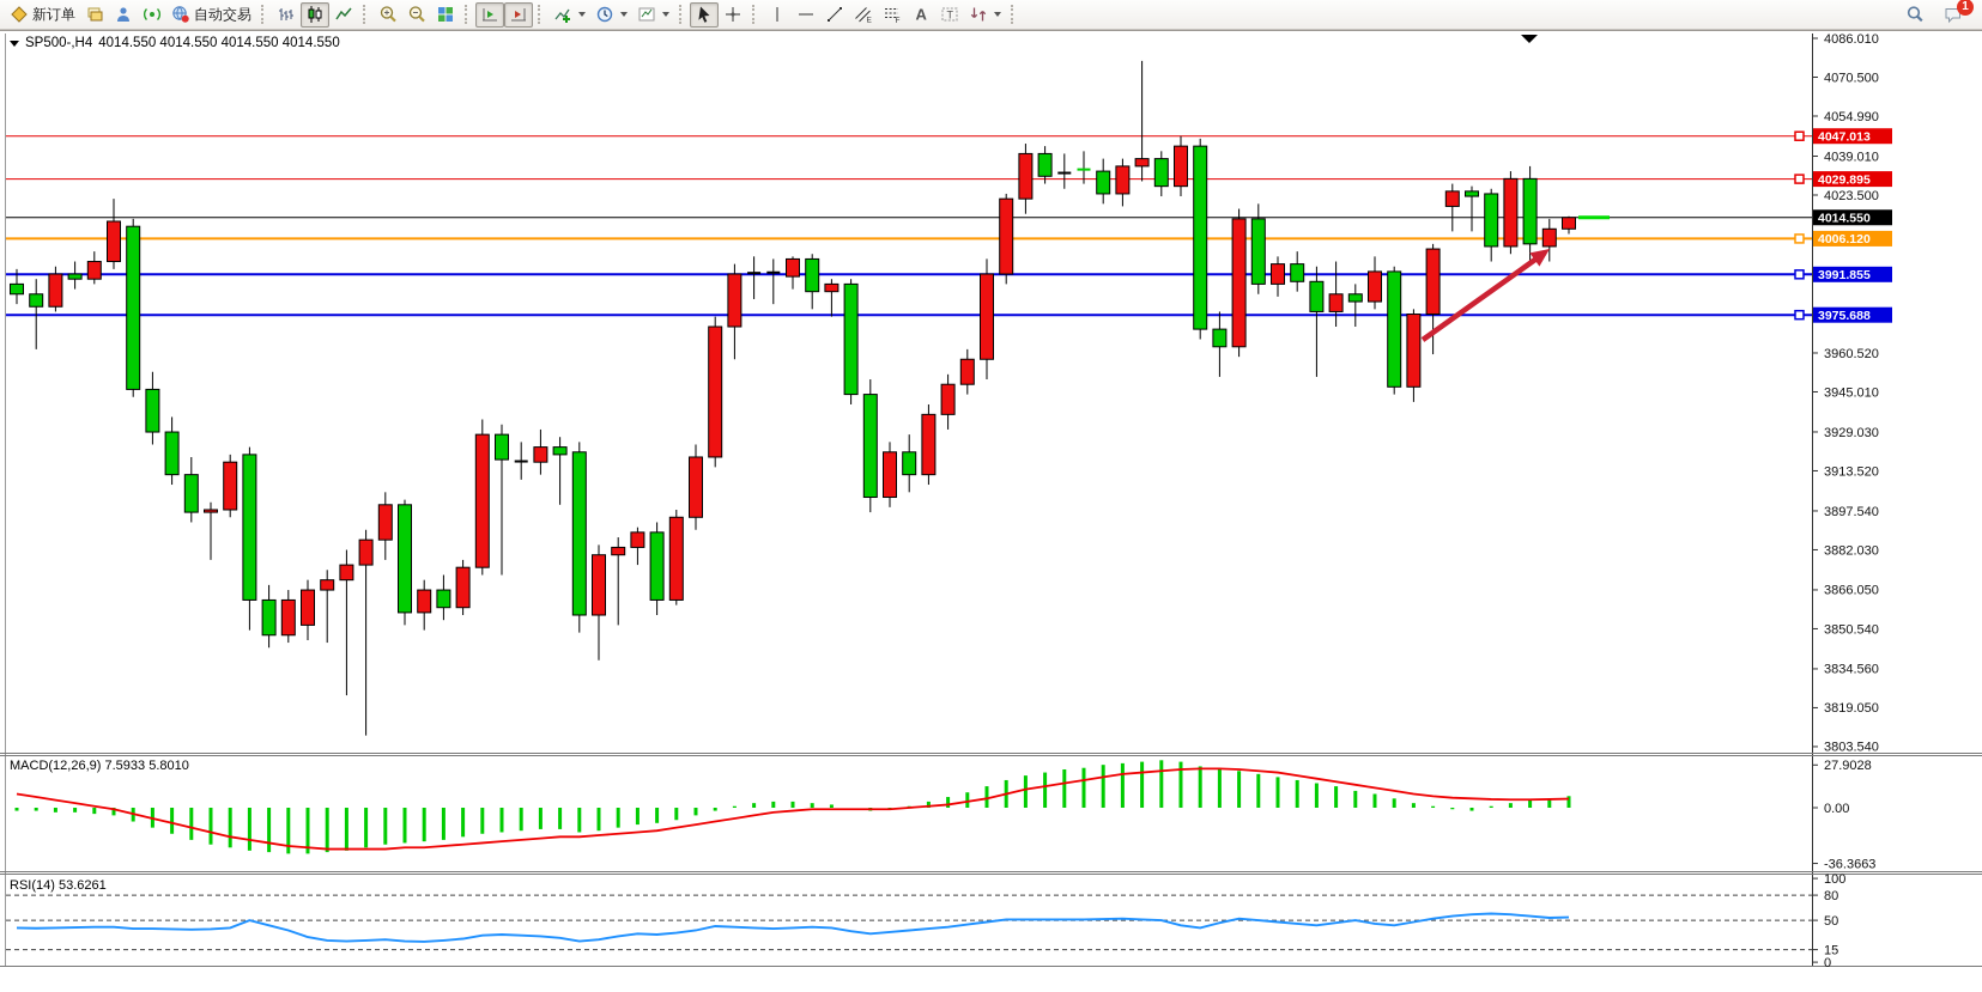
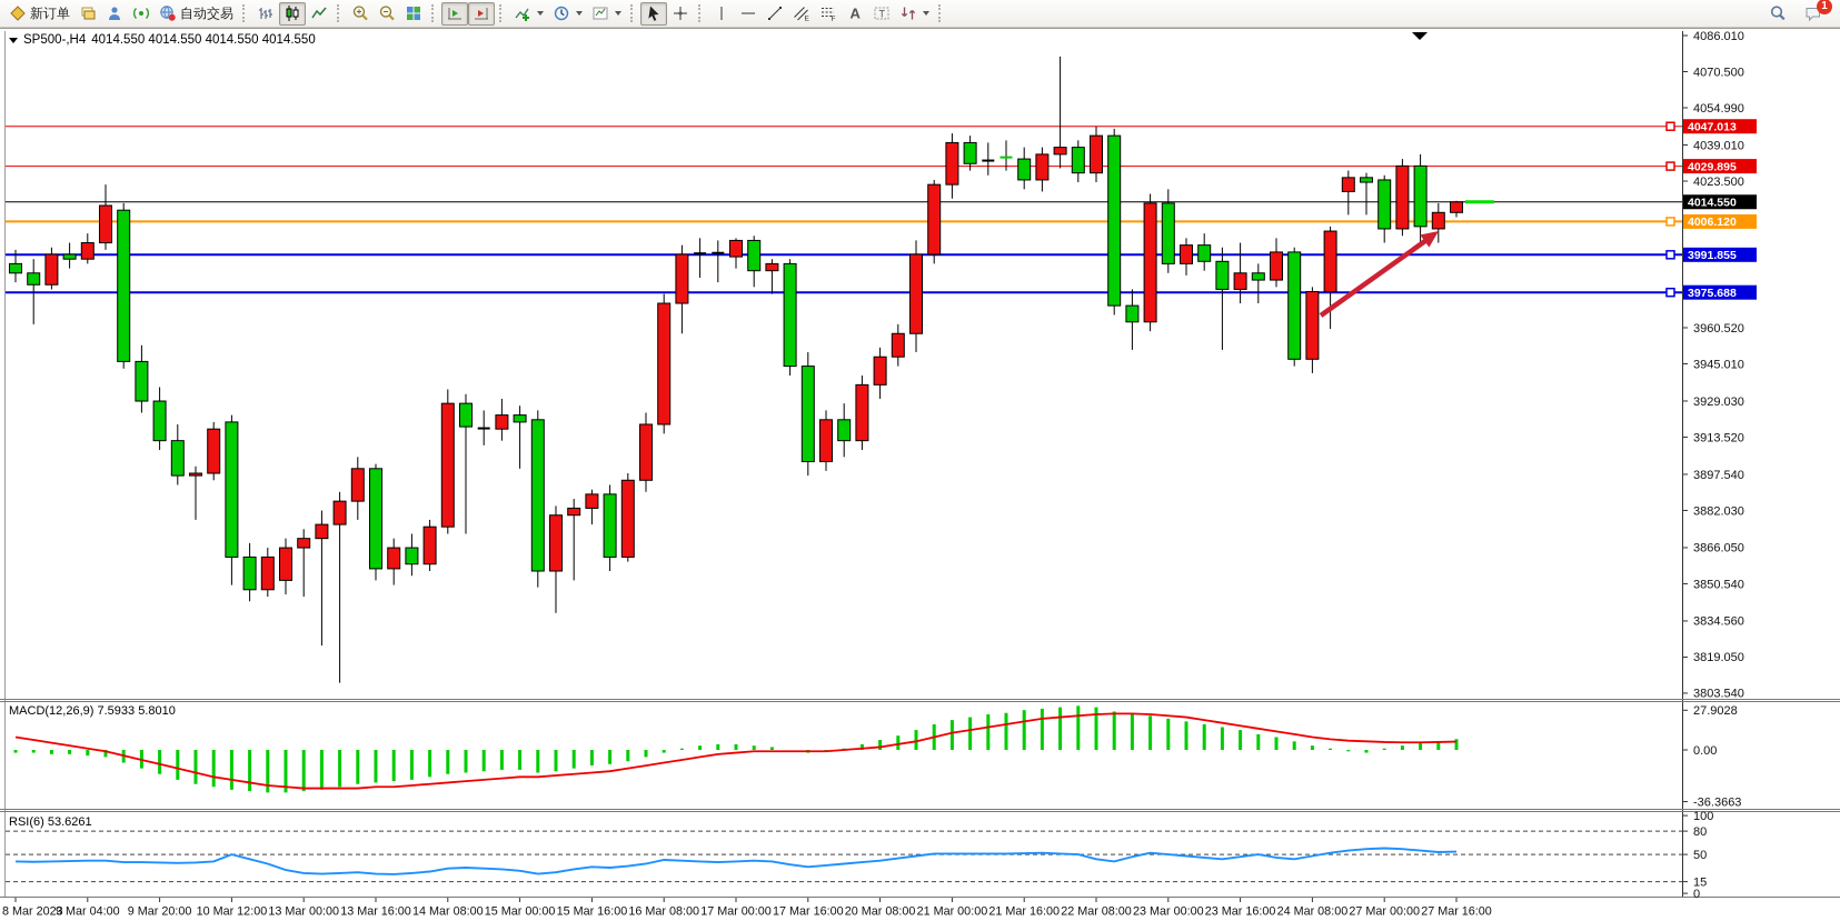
  新订单
  自动交易
  A
  T
  1
  SP500-,H4
  4014.550 4014.550 4014.550 4014.550
  MACD(12,26,9) 7.5933 5.8010
- RSI(14) 53.6261
+ RSI(6) 53.6261
  4086.010
  4070.500
  4054.990
  4039.010
  4023.500
  3960.520
  3945.010
  3929.030
  3913.520
  3897.540
  3882.030
  3866.050
  3850.540
  3834.560
  3819.050
  3803.540
  4047.013
  4029.895
  4014.550
  4006.120
  3991.855
  3975.688
  27.9028
  0.00
  -36.3663
  100
  80
  50
  15
  0
+ 8 Mar 2023
+ 9 Mar 04:00
+ 9 Mar 20:00
+ 10 Mar 12:00
+ 13 Mar 00:00
+ 13 Mar 16:00
+ 14 Mar 08:00
+ 15 Mar 00:00
+ 15 Mar 16:00
+ 16 Mar 08:00
+ 17 Mar 00:00
+ 17 Mar 16:00
+ 20 Mar 08:00
+ 21 Mar 00:00
+ 21 Mar 16:00
+ 22 Mar 08:00
+ 23 Mar 00:00
+ 23 Mar 16:00
+ 24 Mar 08:00
+ 27 Mar 00:00
+ 27 Mar 16:00
